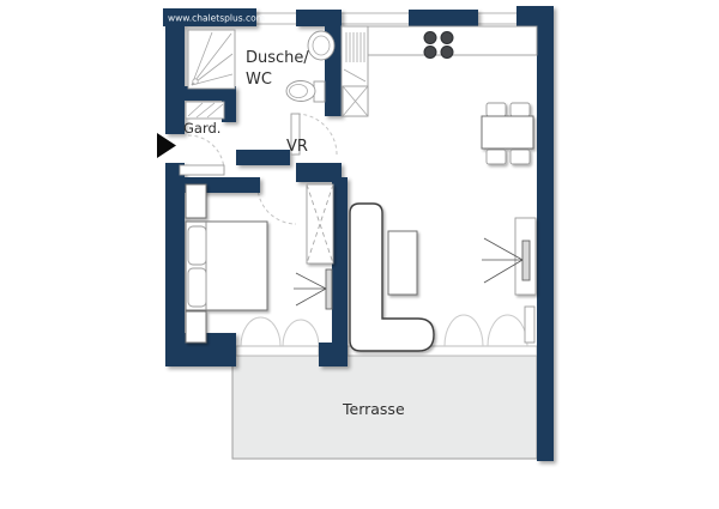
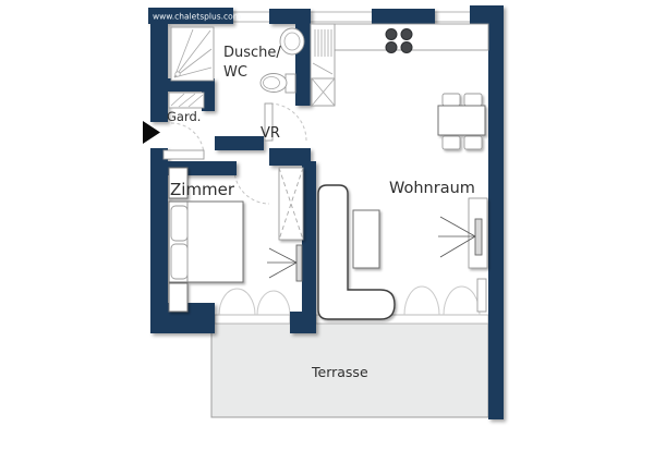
  www.chaletsplus.com
  Dusche/
  WC
  Gard.
  VR
+ Zimmer
+ Wohnraum
  Terrasse
